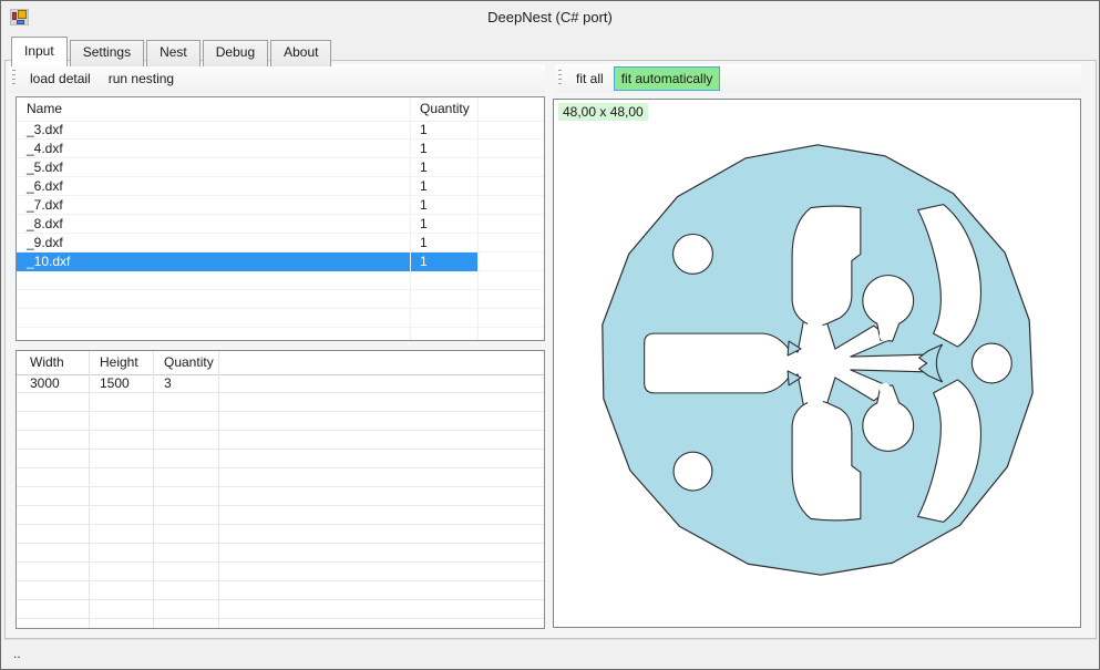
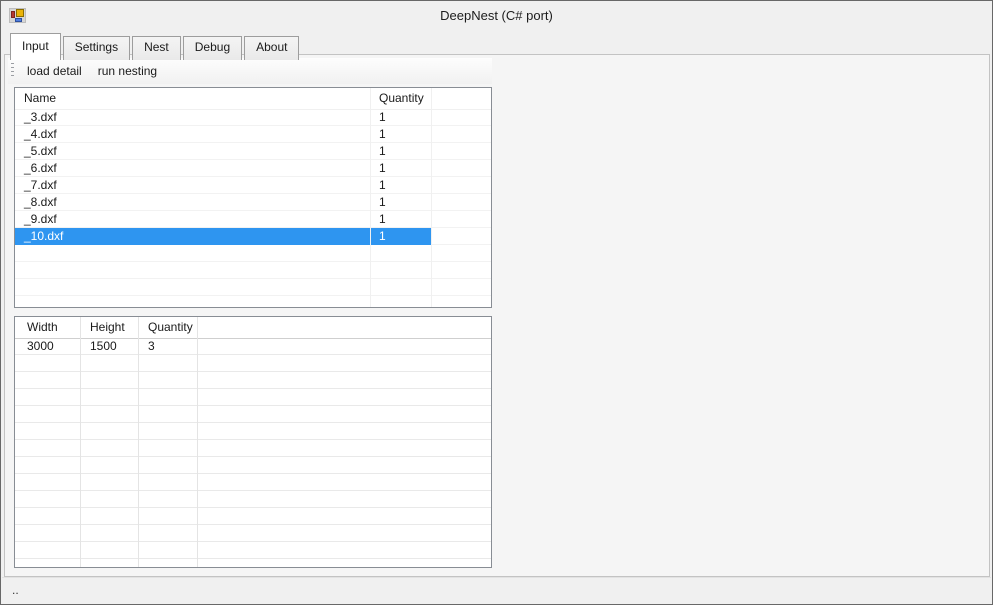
  DeepNest (C# port)
  Input
  Settings
  Nest
  Debug
  About
  load detail
  run nesting
  Name
  Quantity
  _3.dxf
  1
  _4.dxf
  1
  _5.dxf
  1
  _6.dxf
  1
  _7.dxf
  1
  _8.dxf
  1
  _9.dxf
  1
  _10.dxf
  1
  Width
  Height
  Quantity
  3000
  1500
  3
- fit all
- fit automatically
- 48,00 x 48,00
  ..
